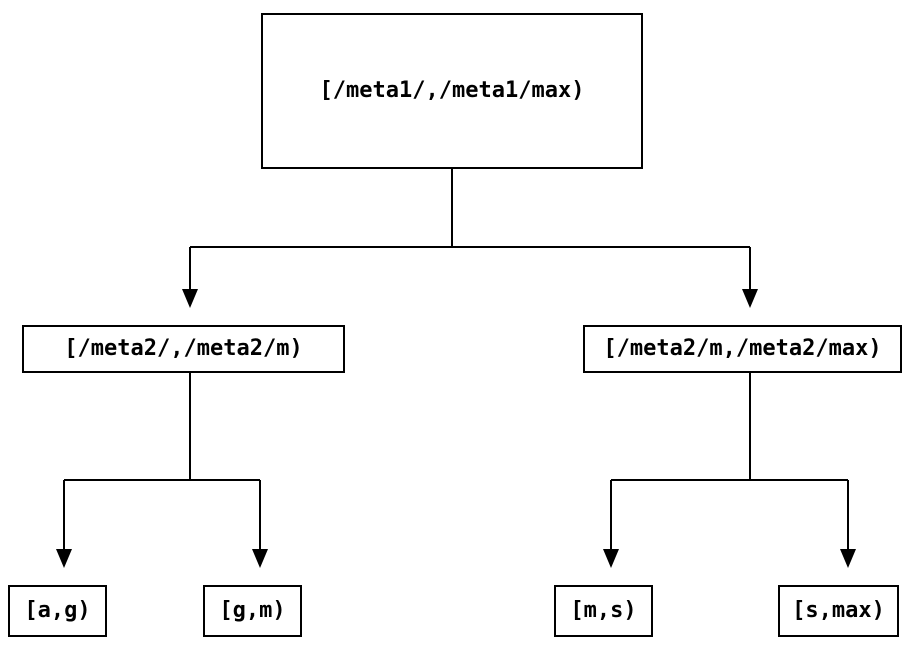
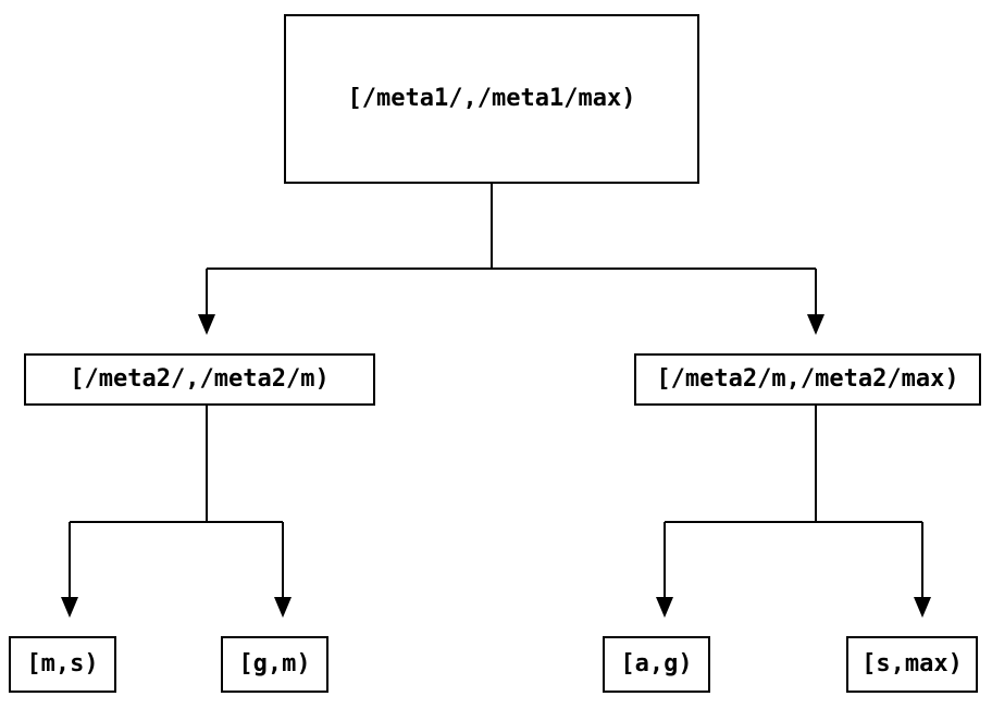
  [/meta1/,/meta1/max)
  [/meta2/,/meta2/m)
  [/meta2/m,/meta2/max)
- [a,g)
+ [m,s)
  [g,m)
- [m,s)
+ [a,g)
  [s,max)
